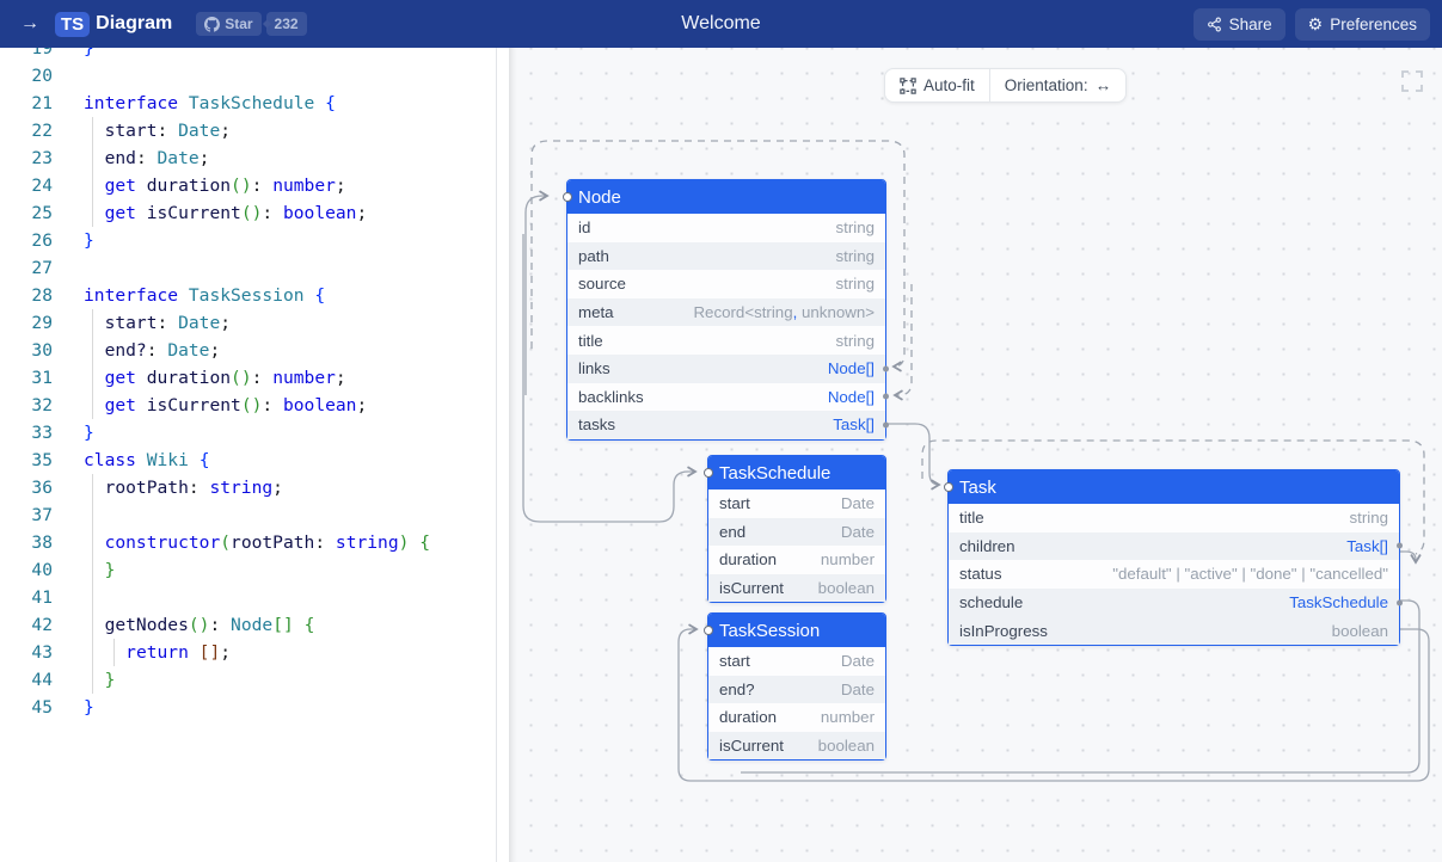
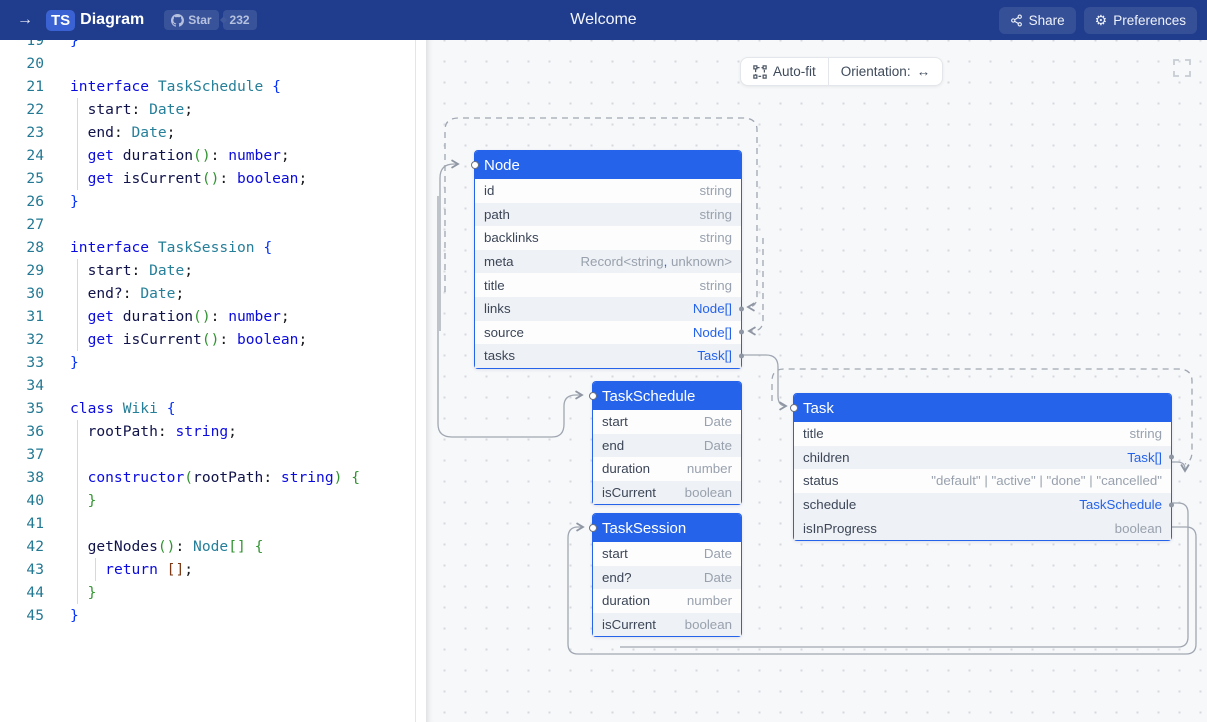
  →
  TS
  Diagram
  Star
  232
  Welcome
  Share
  ⚙
  Preferences
  19
  }
  20
  21
  interface TaskSchedule {
  22
  start: Date;
  23
  end: Date;
  24
  get duration(): number;
  25
  get isCurrent(): boolean;
  26
  }
  27
  28
  interface TaskSession {
  29
  start: Date;
  30
  end?: Date;
  31
  get duration(): number;
  32
  get isCurrent(): boolean;
  33
  }
+ 34
  35
  class Wiki {
  36
  rootPath: string;
  37
  38
  constructor(rootPath: string) {
  40
  }
  41
  42
  getNodes(): Node[] {
  43
  return [];
  44
  }
  45
  }
  Auto-fit
  Orientation:
  ↔
  Node
  id
  string
  path
  string
- source
+ backlinks
  string
  meta
  Record<string, unknown>
  title
  string
  links
  Node[]
- backlinks
+ source
  Node[]
  tasks
  Task[]
  TaskSchedule
  start
  Date
  end
  Date
  duration
  number
  isCurrent
  boolean
  TaskSession
  start
  Date
  end?
  Date
  duration
  number
  isCurrent
  boolean
  Task
  title
  string
  children
  Task[]
  status
  "default" | "active" | "done" | "cancelled"
  schedule
  TaskSchedule
  isInProgress
  boolean
